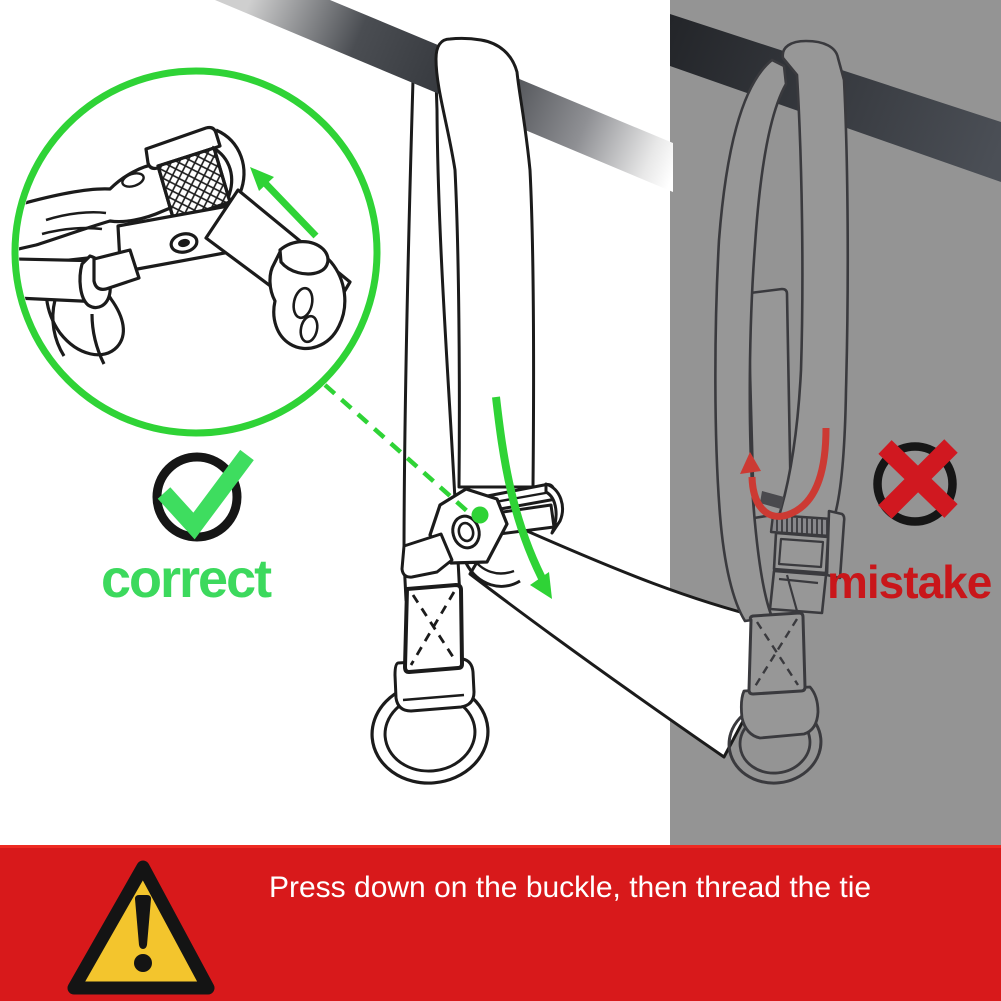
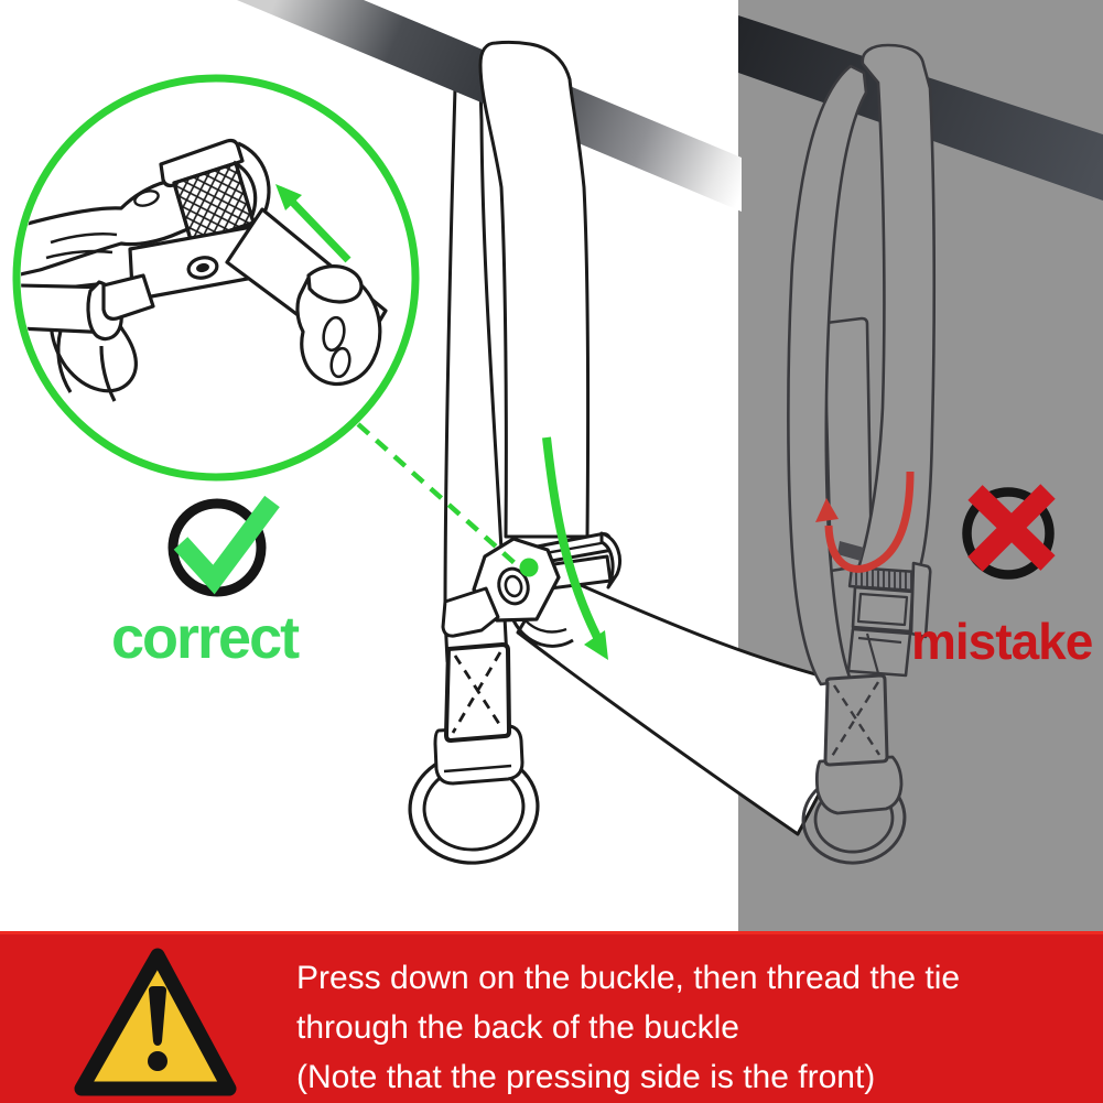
  correct
  mistake
  Press down on the buckle, then thread the tie
+ through the back of the buckle
+ (Note that the pressing side is the front)
